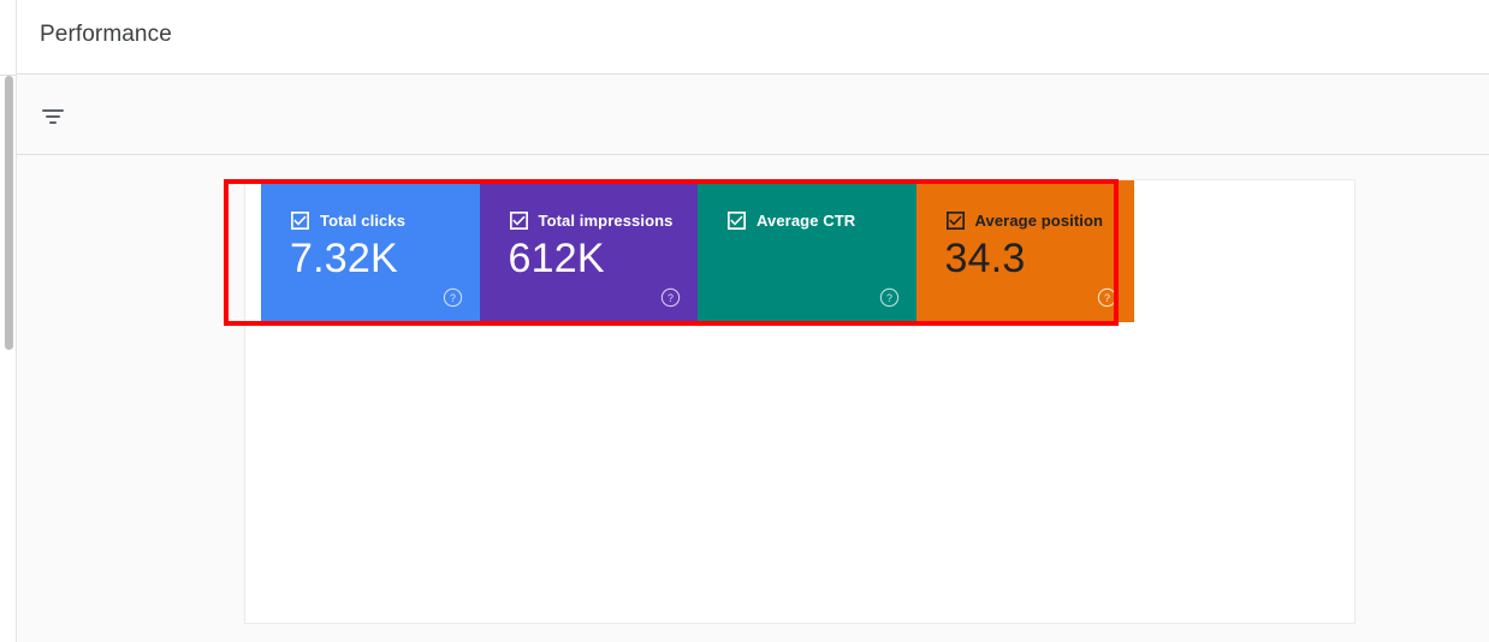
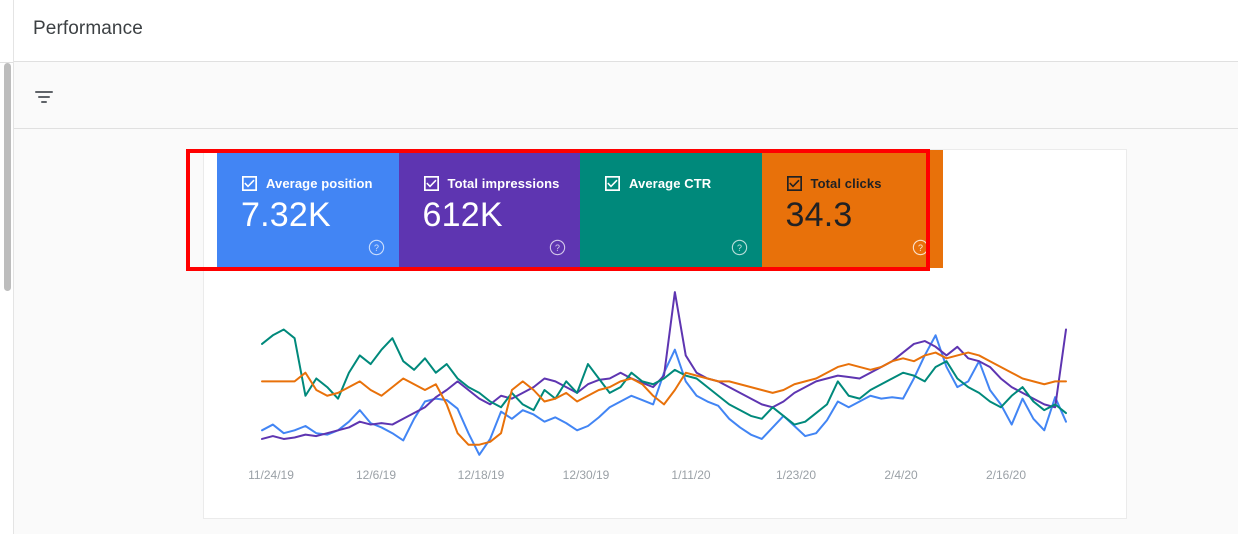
  Performance
- Total clicks
+ Average position
  7.32K
  ?
  Total impressions
  612K
  ?
  Average CTR
  ?
- Average position
+ Total clicks
  34.3
  ?
+ 11/24/19
+ 12/6/19
+ 12/18/19
+ 12/30/19
+ 1/11/20
+ 1/23/20
+ 2/4/20
+ 2/16/20
